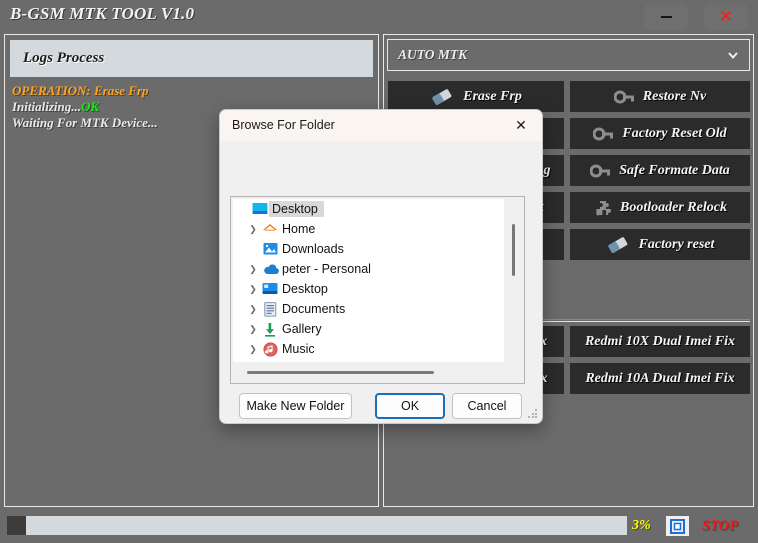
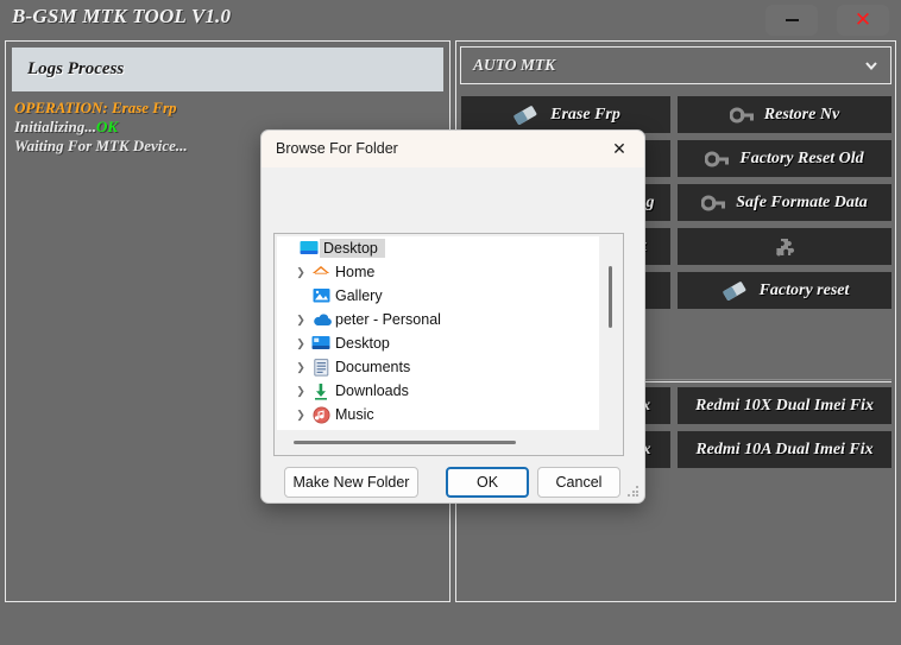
  B-GSM MTK TOOL V1.0
  ✕
  Logs Process
  OPERATION: Erase Frp
  Initializing...OK
  Waiting For MTK Device...
  AUTO MTK
  Erase Frp
  Restore Nv
  Factory Reset Old
  Safe Formate Data
- Bootloader Relock
  Factory reset
  Redmi 10X Dual Imei Fix
  Redmi 10A Dual Imei Fix
- 3%
- STOP
  Browse For Folder
  ✕
  Desktop
  ❯
  Home
- Downloads
+ Gallery
  ❯
  peter - Personal
  ❯
  Desktop
  ❯
  Documents
  ❯
- Gallery
+ Downloads
  ❯
  Music
  Make New Folder
  OK
  Cancel
